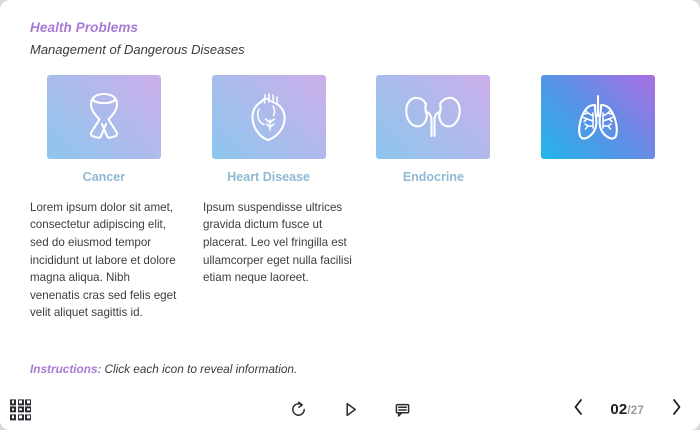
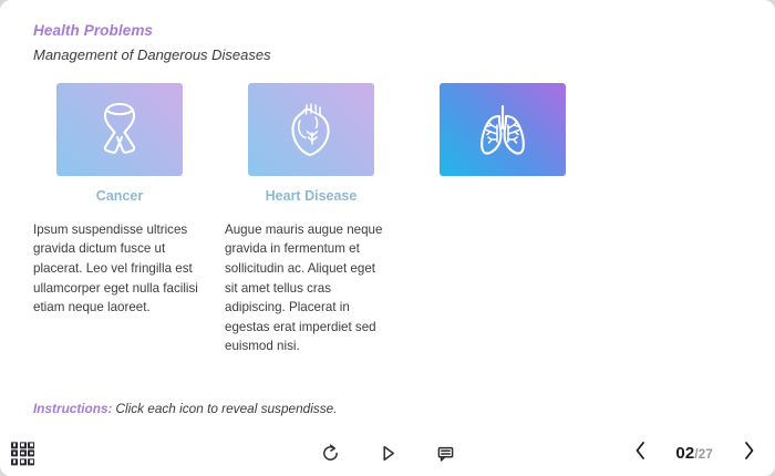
  Health Problems
  Management of Dangerous Diseases
  Cancer
  Heart Disease
- Endocrine
- Lorem ipsum dolor sit amet, consectetur adipiscing elit, sed do eiusmod tempor incididunt ut labore et dolore magna aliqua. Nibh venenatis cras sed felis eget velit aliquet sagittis id.
  Ipsum suspendisse ultrices gravida dictum fusce ut placerat. Leo vel fringilla est ullamcorper eget nulla facilisi etiam neque laoreet.
+ Augue mauris augue neque gravida in fermentum et sollicitudin ac. Aliquet eget sit amet tellus cras adipiscing. Placerat in egestas erat imperdiet sed euismod nisi.
- Instructions: Click each icon to reveal information.
+ Instructions: Click each icon to reveal suspendisse.
  02/27
